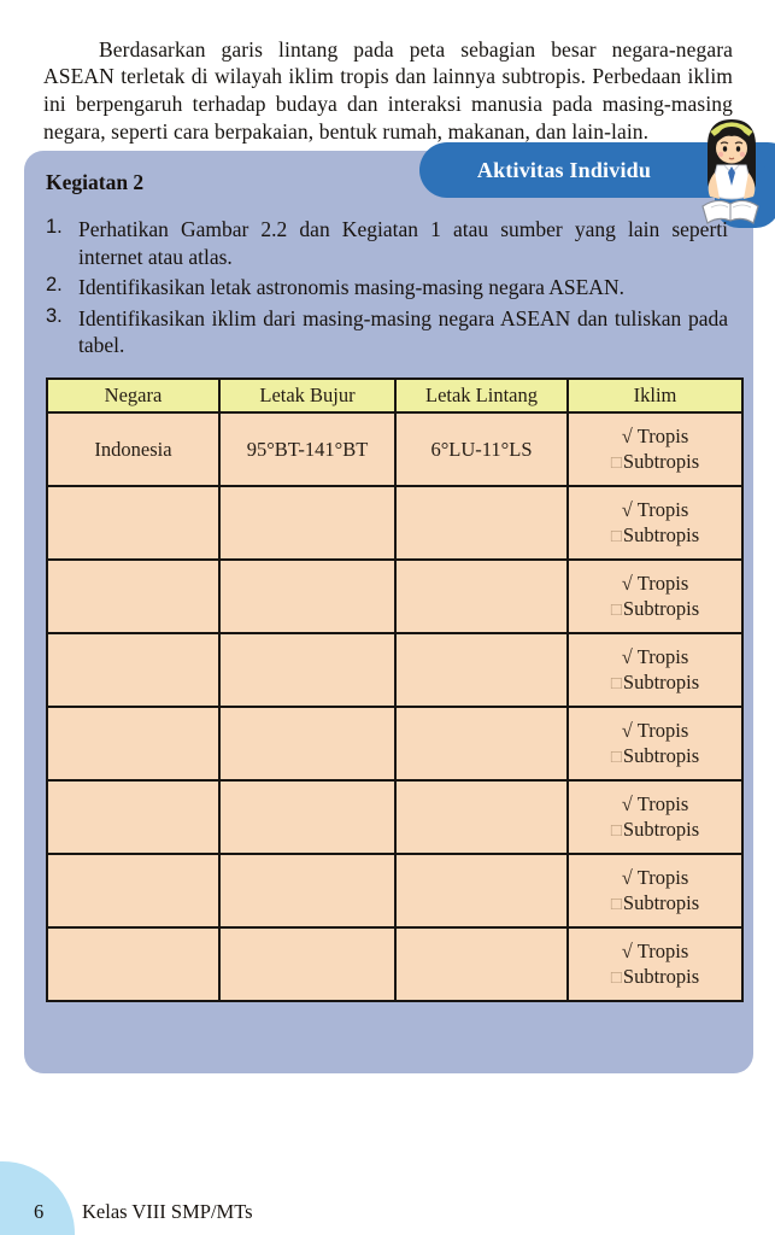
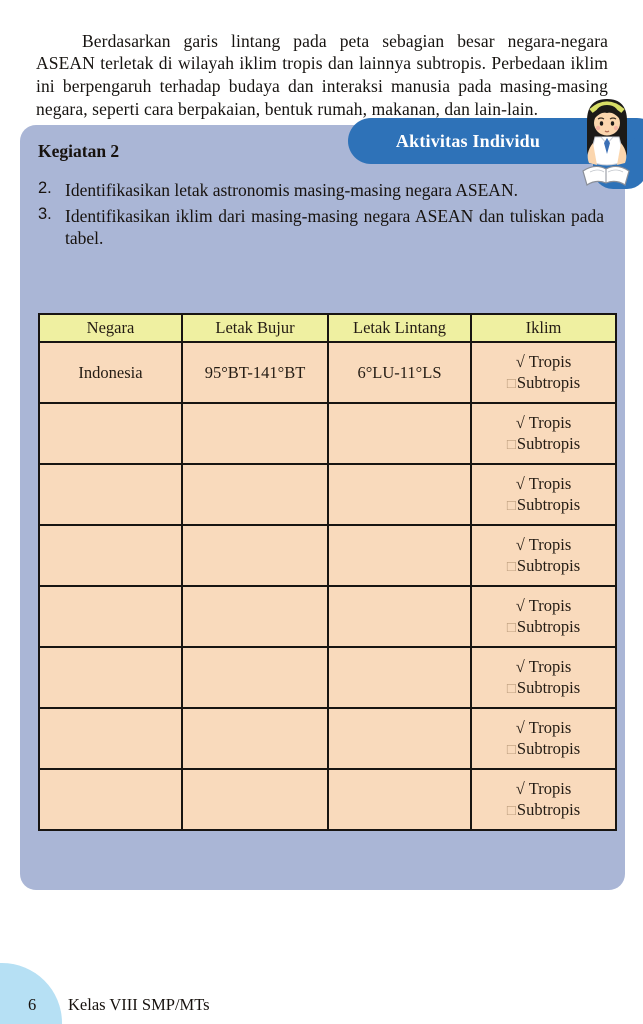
  Berdasarkan garis lintang pada peta sebagian besar negara-negara ASEAN terletak di wilayah iklim tropis dan lainnya subtropis. Perbedaan iklim ini berpengaruh terhadap budaya dan interaksi manusia pada masing-masing negara, seperti cara berpakaian, bentuk rumah, makanan, dan lain-lain.
  Kegiatan 2
  Aktivitas Individu
- 1.
- Perhatikan Gambar 2.2 dan Kegiatan 1 atau sumber yang lain seperti internet atau atlas.
  2.
  Identifikasikan letak astronomis masing-masing negara ASEAN.
  3.
  Identifikasikan iklim dari masing-masing negara ASEAN dan tuliskan pada tabel.
  Negara	Letak Bujur	Letak Lintang	Iklim
  Indonesia	95°BT-141°BT	6°LU-11°LS	√ Tropis□Subtropis
  			√ Tropis□Subtropis
  			√ Tropis□Subtropis
  			√ Tropis□Subtropis
  			√ Tropis□Subtropis
  			√ Tropis□Subtropis
  			√ Tropis□Subtropis
  			√ Tropis□Subtropis
  6
  Kelas VIII SMP/MTs
